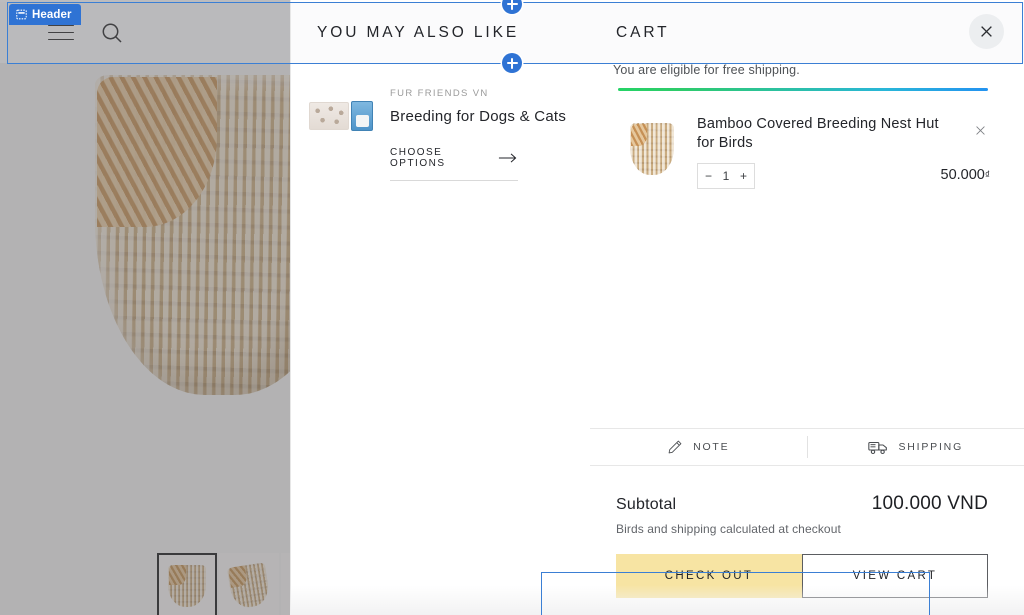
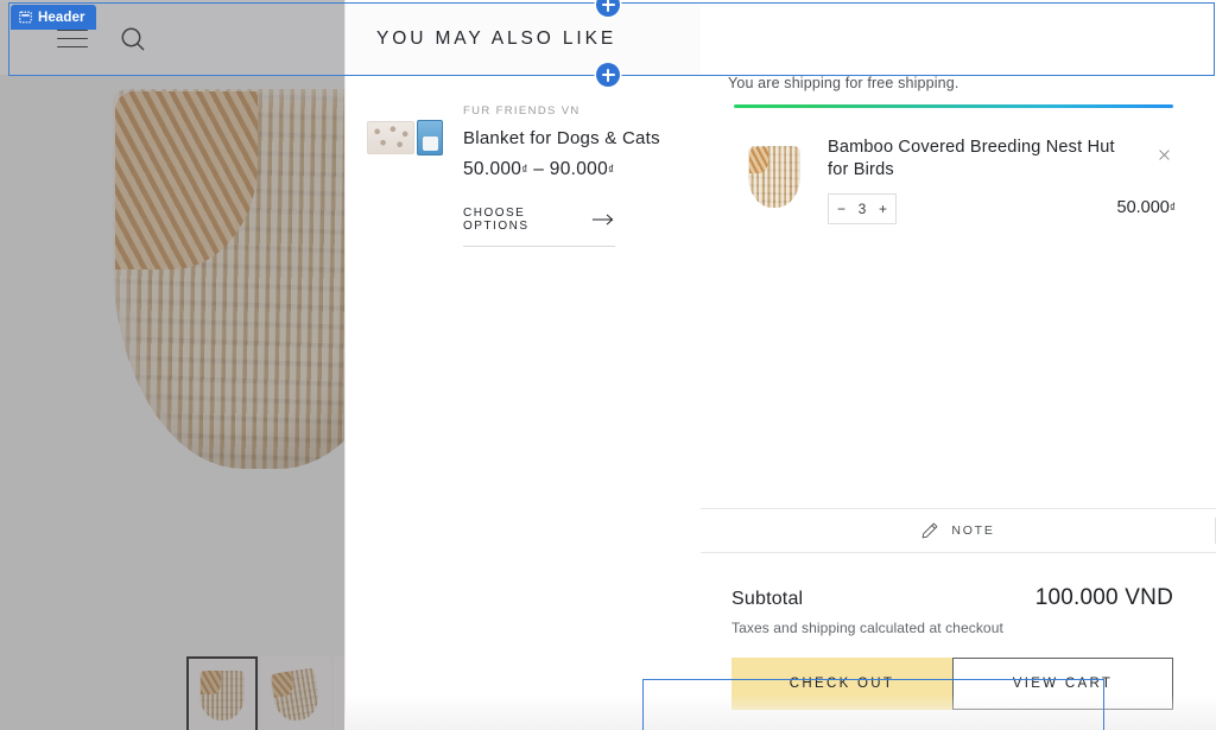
  YOU MAY ALSO LIKE
  FUR FRIENDS VN
- Breeding for Dogs & Cats
+ Blanket for Dogs & Cats
+ 50.000₫ – 90.000₫
  CHOOSE OPTIONS
- CART
- You are eligible for free shipping.
+ You are shipping for free shipping.
  Bamboo Covered Breeding Nest Hut for Birds
  −
- 1
+ 3
  +
  50.000₫
  NOTE
- SHIPPING
  Subtotal
  100.000 VND
- Birds and shipping calculated at checkout
+ Taxes and shipping calculated at checkout
  CHECK OUT
  VIEW CART
  Header
